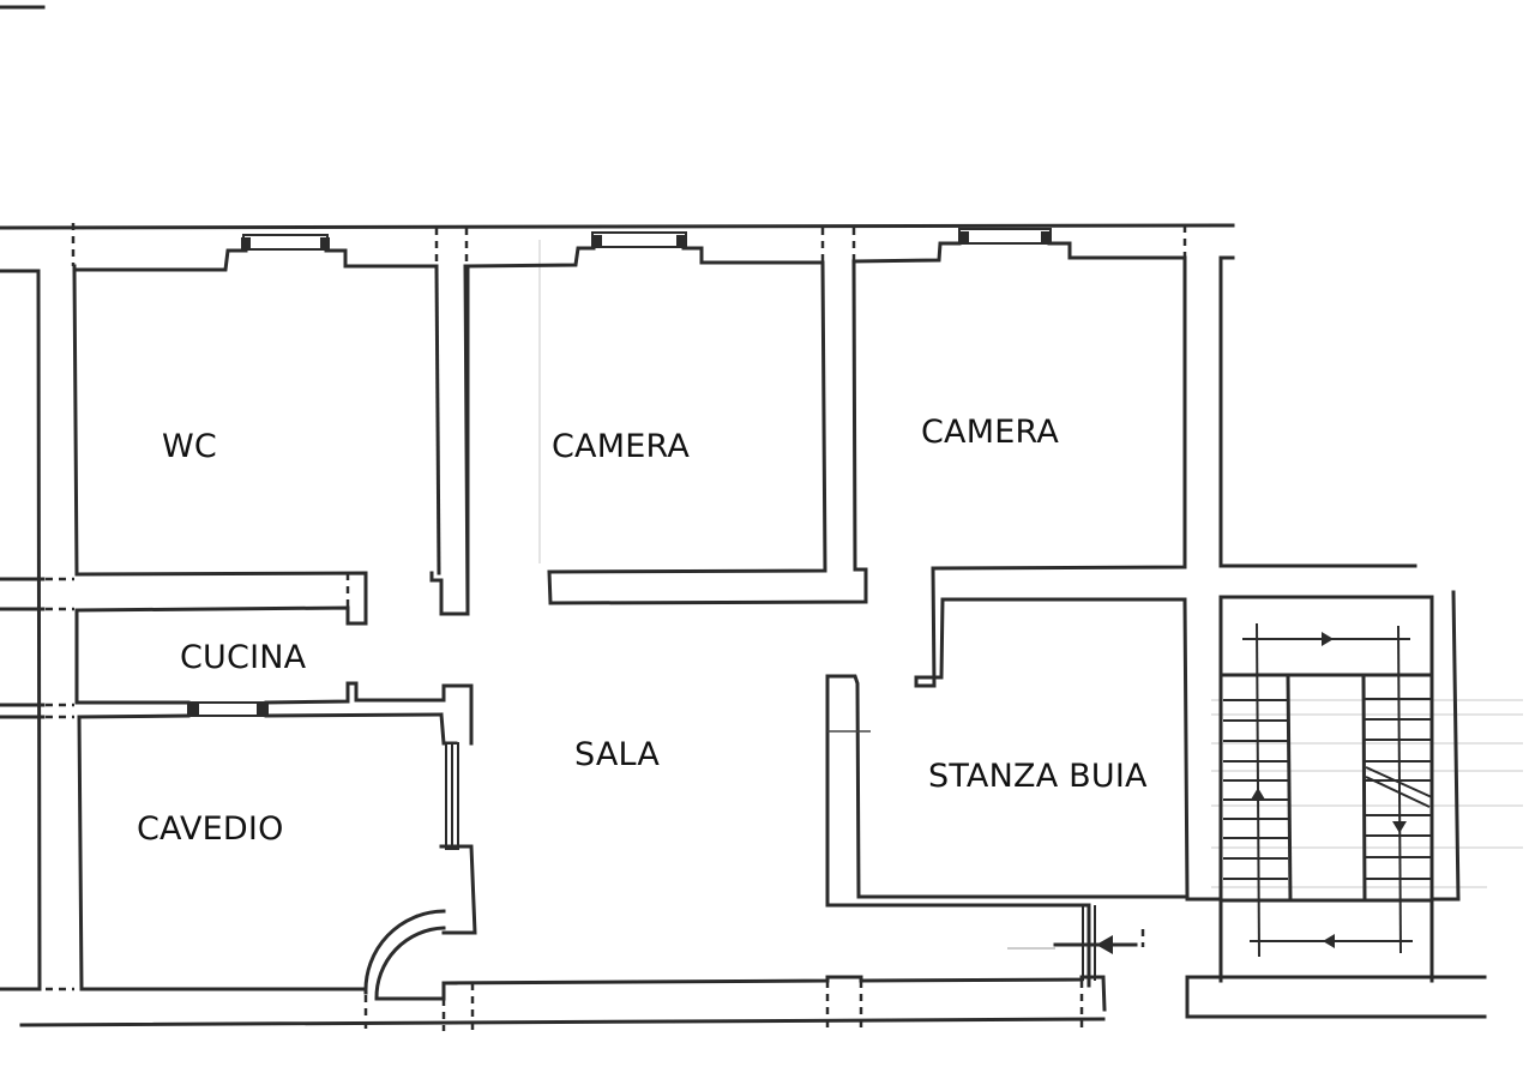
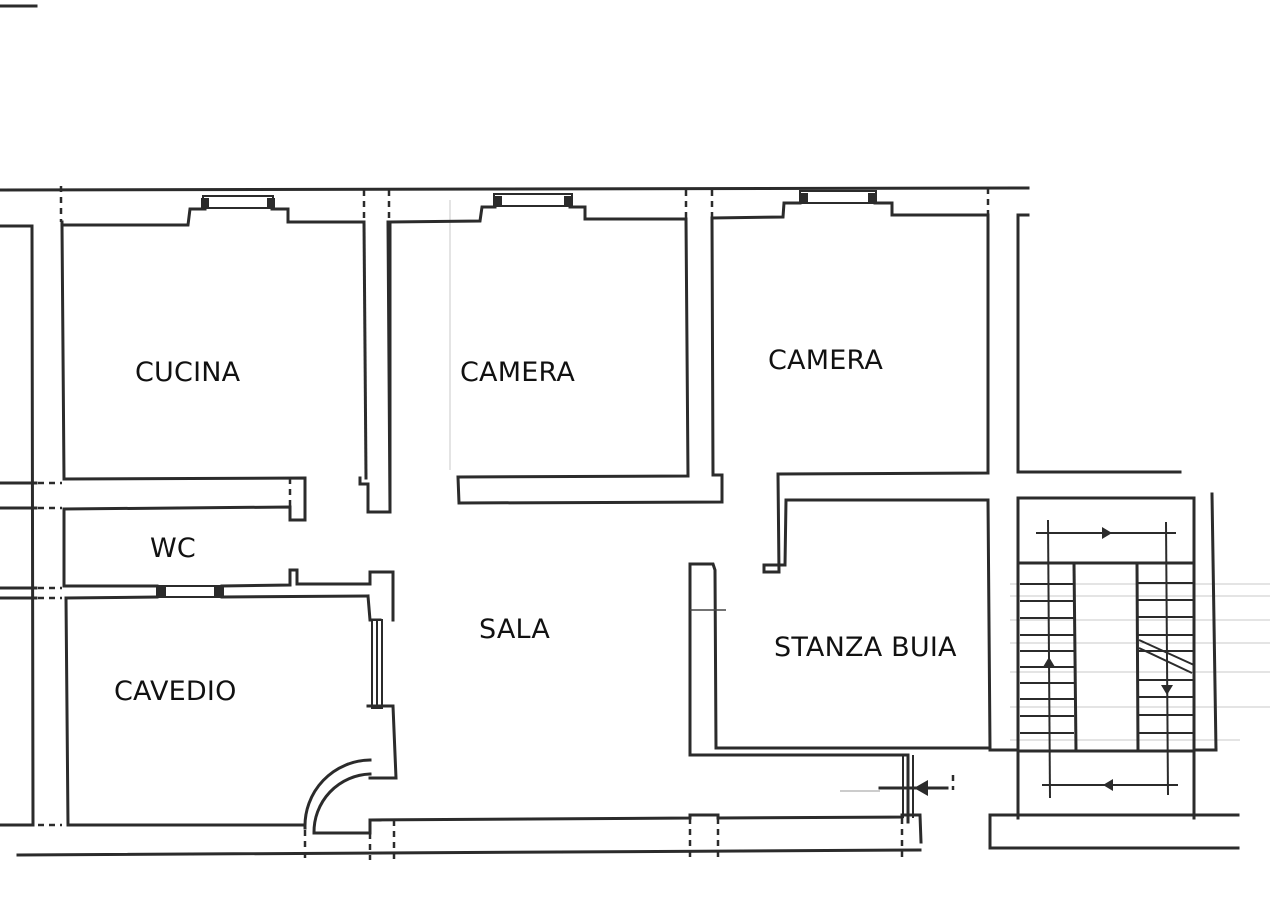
- WC
+ CUCINA
  CAMERA
  CAMERA
- CUCINA
+ WC
  SALA
  CAVEDIO
  STANZA BUIA
